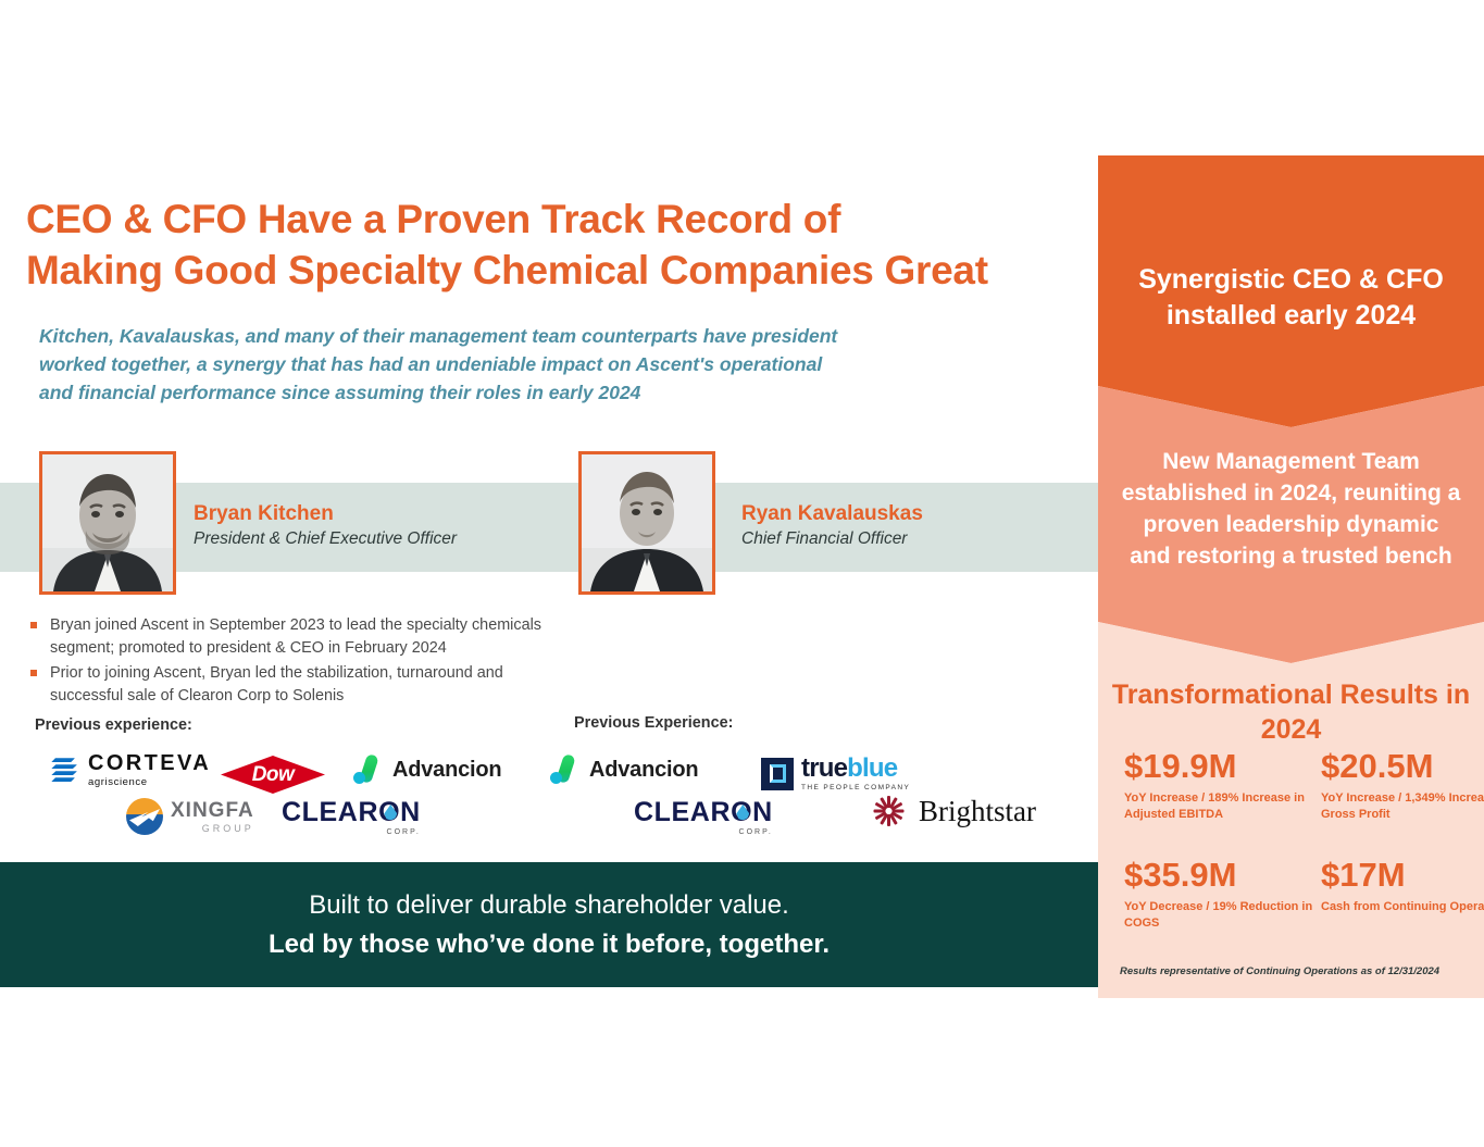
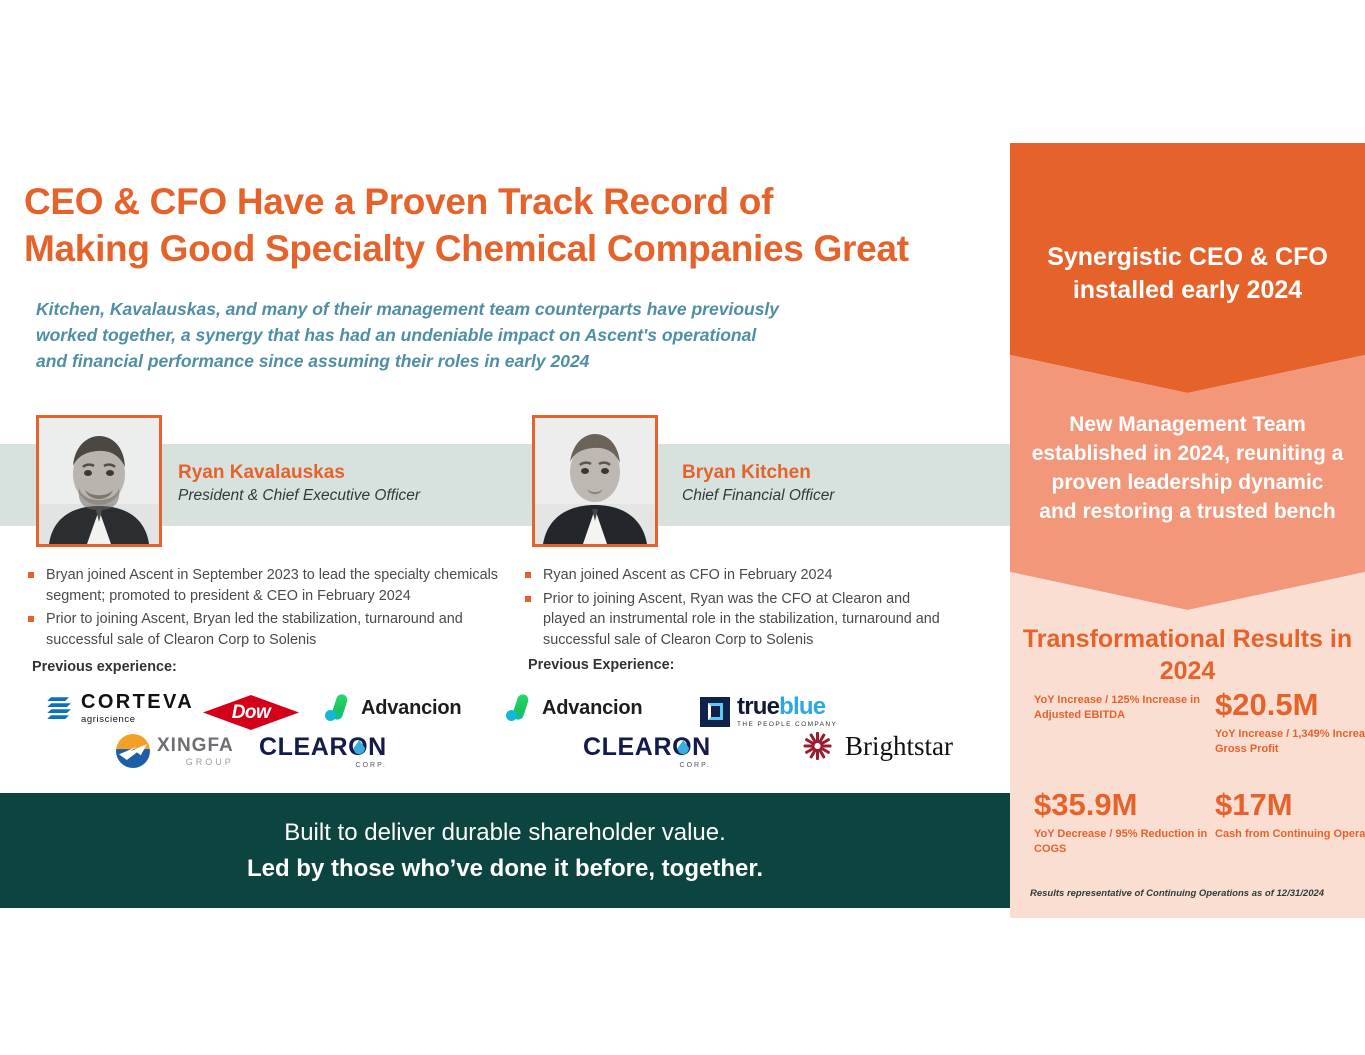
  CEO & CFO Have a Proven Track Record of
  Making Good Specialty Chemical Companies Great
- Kitchen, Kavalauskas, and many of their management team counterparts have president
+ Kitchen, Kavalauskas, and many of their management team counterparts have previously
  worked together, a synergy that has had an undeniable impact on Ascent's operational
  and financial performance since assuming their roles in early 2024
- Bryan Kitchen
+ Ryan Kavalauskas
  President & Chief Executive Officer
  Bryan joined Ascent in September 2023 to lead the specialty chemicals segment; promoted to president & CEO in February 2024
  Prior to joining Ascent, Bryan led the stabilization, turnaround and successful sale of Clearon Corp to Solenis
  Previous experience:
  CORTEVA
  agriscience
  Dow
  Advancion
  XINGFA
  GROUP
  CLEARN
- Ryan Kavalauskas
+ Bryan Kitchen
  Chief Financial Officer
+ Ryan joined Ascent as CFO in February 2024
+ Prior to joining Ascent, Ryan was the CFO at Clearon and played an instrumental role in the stabilization, turnaround and successful sale of Clearon Corp to Solenis
  Previous Experience:
  Advancion
  trueblue
  CLEARN
  Brightstar
  Built to deliver durable shareholder value.
  Led by those who’ve done it before, together.
  Synergistic CEO & CFO installed early 2024
  New Management Team established in 2024, reuniting a proven leadership dynamic and restoring a trusted bench
  Transformational Results in 2024
- $19.9M
- YoY Increase / 189% Increase in Adjusted EBITDA
+ YoY Increase / 125% Increase in Adjusted EBITDA
  $20.5M
  YoY Increase / 1,349% Increa Gross Profit
  $35.9M
- YoY Decrease / 19% Reduction in COGS
+ YoY Decrease / 95% Reduction in COGS
  $17M
  Cash from Continuing Opera
  Results representative of Continuing Operations as of 12/31/2024
